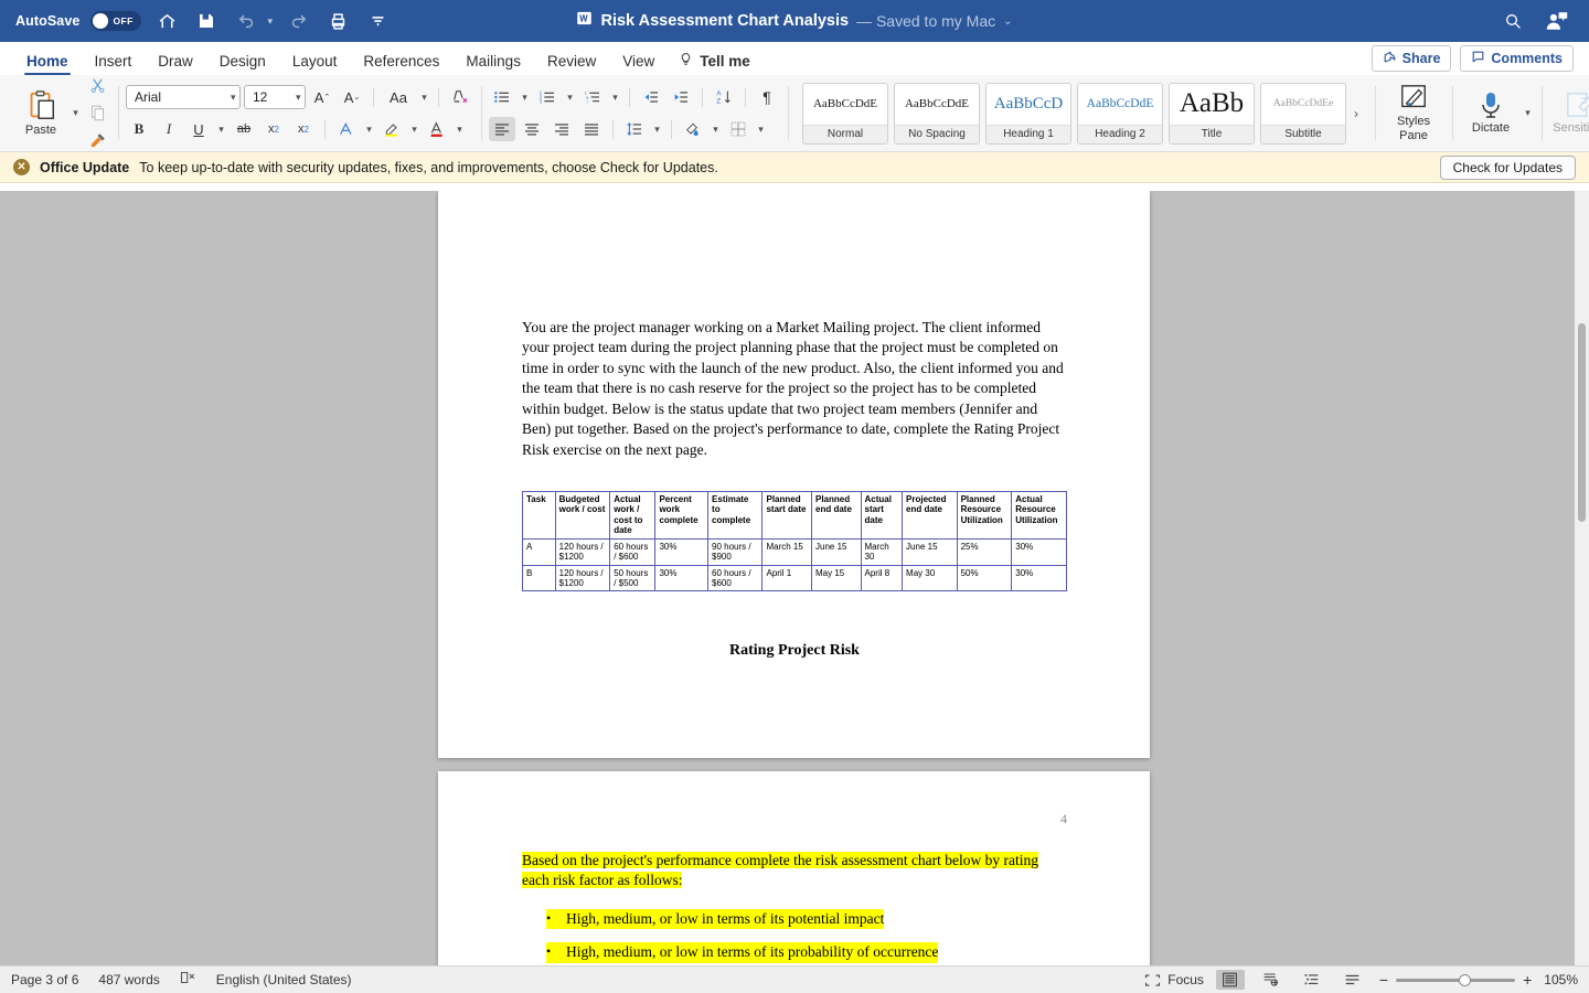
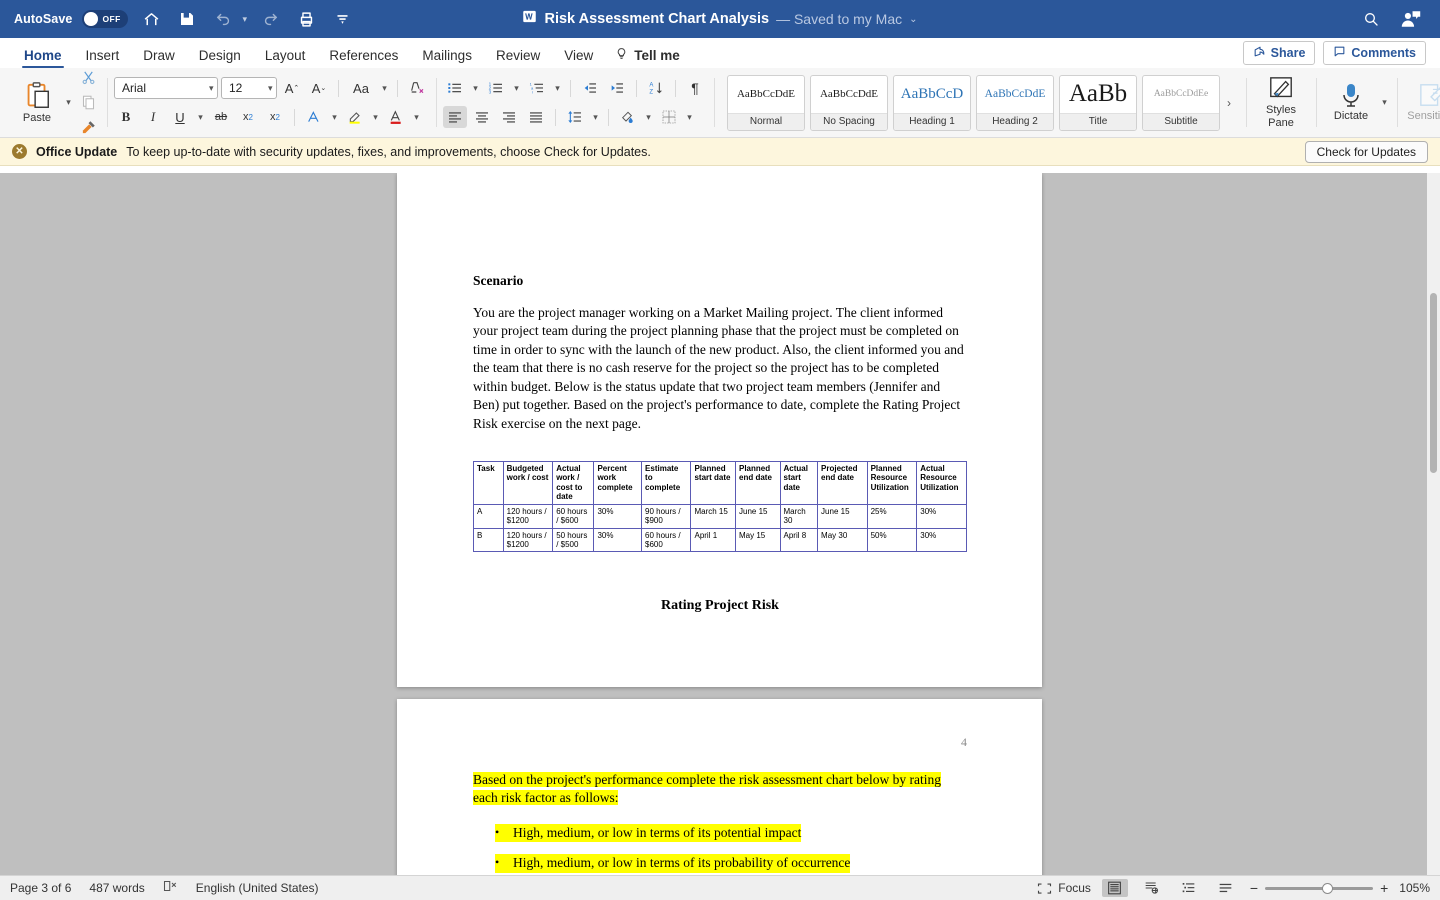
  AutoSave
  OFF
  ▾
  Risk Assessment Chart Analysis
  — Saved to my Mac
  ⌄
  Home
  Insert
  Draw
  Design
  Layout
  References
  Mailings
  Review
  View
  Tell me
  Share
  Comments
  Paste
  ▾
  Arial
  ▾
  12
  ▾
  A
  A
  Aa
  ▾
  B
  I
  U
  ▾
  ab
  x
  2
  x
  2
  ▾
  ▾
  ▾
  ▾
  ▾
  ▾
  ¶
  ▾
  ▾
  ▾
  AaBbCcDdE
  Normal
  AaBbCcDdE
  No Spacing
  AaBbCcD
  Heading 1
  AaBbCcDdE
  Heading 2
  AaBb
  Title
  AaBbCcDdEe
  Subtitle
  ›
  Styles
  Pane
  Dictate
  ▾
  ✕
  Office Update
  To keep up-to-date with security updates, fixes, and improvements, choose Check for Updates.
  Check for Updates
+ Scenario
  You are the project manager working on a Market Mailing project. The client informed your project team during the project planning phase that the project must be completed on time in order to sync with the launch of the new product. Also, the client informed you and the team that there is no cash reserve for the project so the project has to be completed within budget. Below is the status update that two project team members (Jennifer and Ben) put together. Based on the project's performance to date, complete the Rating Project Risk exercise on the next page.
  Task	Budgeted work / cost	Actual work / cost to date	Percent work complete	Estimate to complete	Planned start date	Planned end date	Actual start date	Projected end date	Planned Resource Utilization	Actual Resource Utilization
  A	120 hours / $1200	60 hours / $600	30%	90 hours / $900	March 15	June 15	March 30	June 15	25%	30%
  B	120 hours / $1200	50 hours / $500	30%	60 hours / $600	April 1	May 15	April 8	May 30	50%	30%
  Rating Project Risk
  4
  Based on the project's performance complete the risk assessment chart below by rating each risk factor as follows:
  •
  High, medium, or low in terms of its potential impact
  •
  High, medium, or low in terms of its probability of occurrence
  Page 3 of 6
  487 words
  English (United States)
  Focus
  −
  +
  105%
